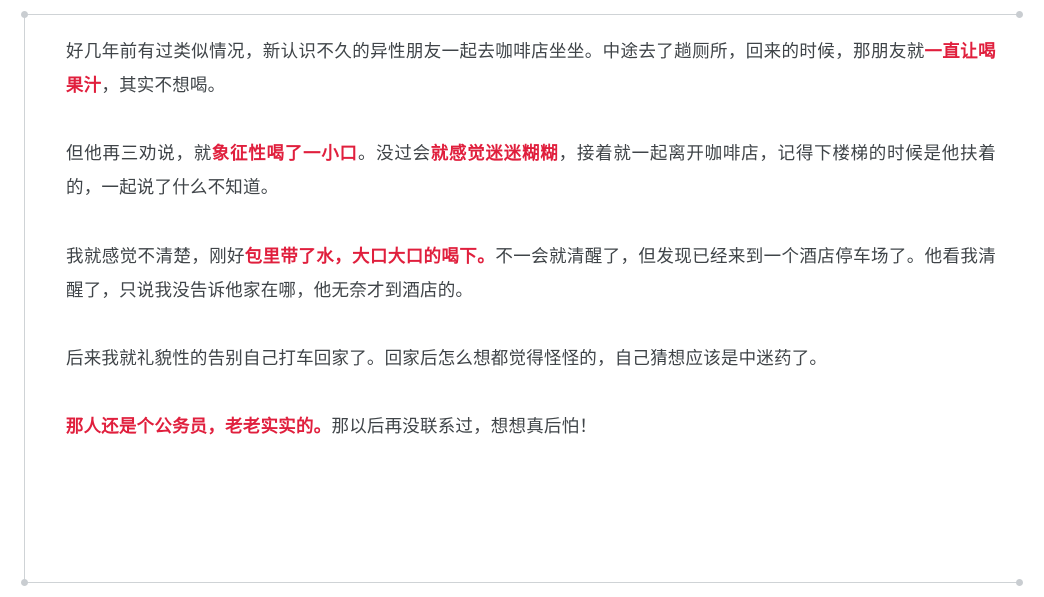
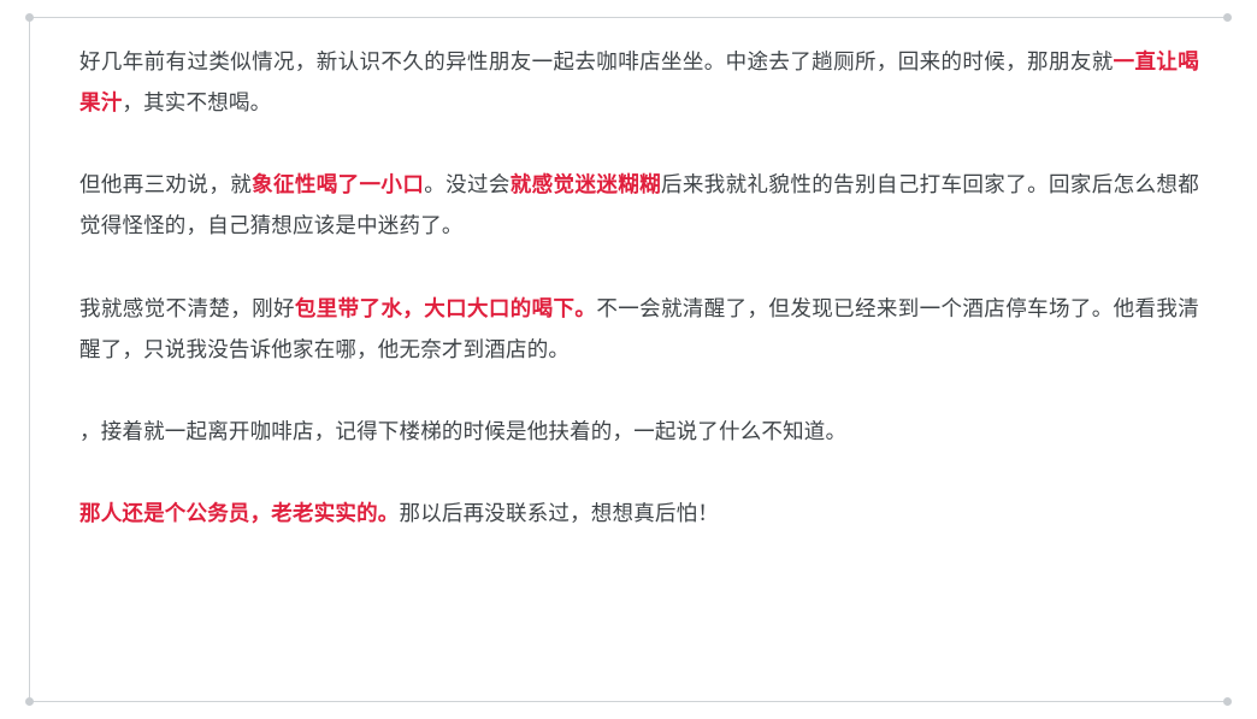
  好几年前有过类似情况，新认识不久的异性朋友一起去咖啡店坐坐。中途去了趟厕所，回来的时候，那朋友就一直让喝果汁，其实不想喝。
- 但他再三劝说，就象征性喝了一小口。没过会就感觉迷迷糊糊，接着就一起离开咖啡店，记得下楼梯的时候是他扶着的，一起说了什么不知道。
+ 但他再三劝说，就象征性喝了一小口。没过会就感觉迷迷糊糊后来我就礼貌性的告别自己打车回家了。回家后怎么想都觉得怪怪的，自己猜想应该是中迷药了。
  我就感觉不清楚，刚好包里带了水，大口大口的喝下。不一会就清醒了，但发现已经来到一个酒店停车场了。他看我清醒了，只说我没告诉他家在哪，他无奈才到酒店的。
- 后来我就礼貌性的告别自己打车回家了。回家后怎么想都觉得怪怪的，自己猜想应该是中迷药了。
+ ，接着就一起离开咖啡店，记得下楼梯的时候是他扶着的，一起说了什么不知道。
  那人还是个公务员，老老实实的。那以后再没联系过，想想真后怕！
